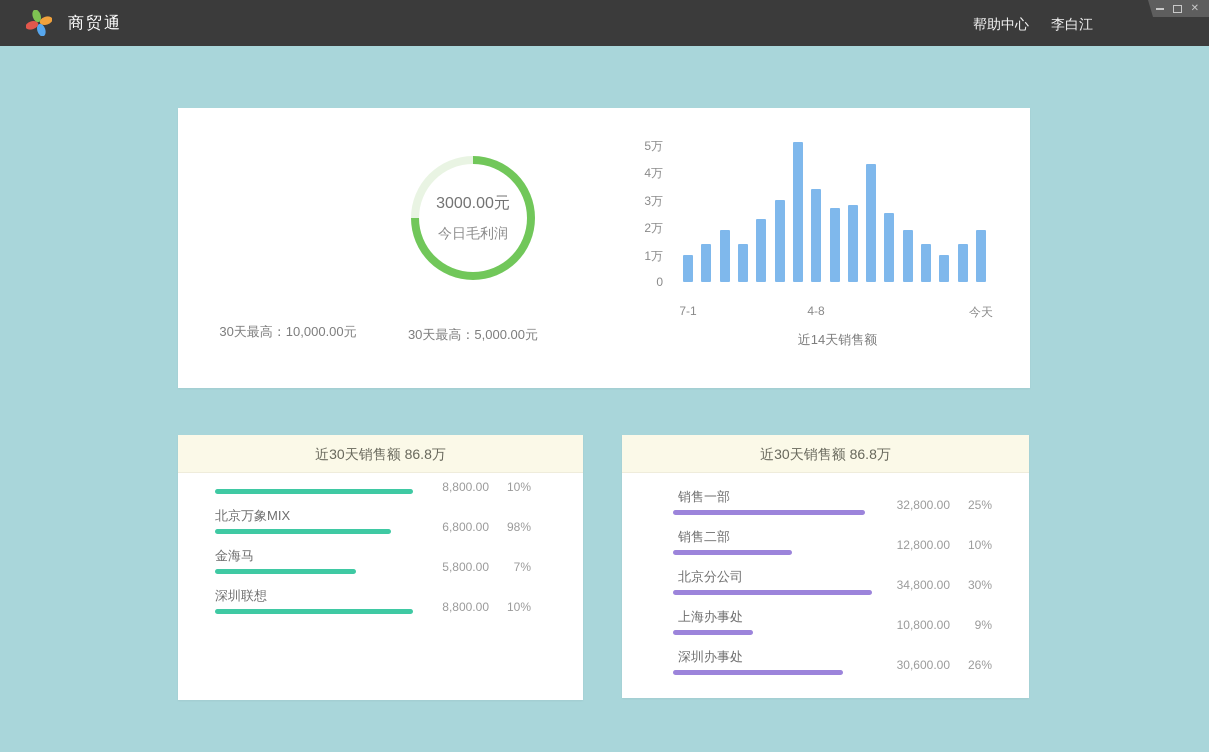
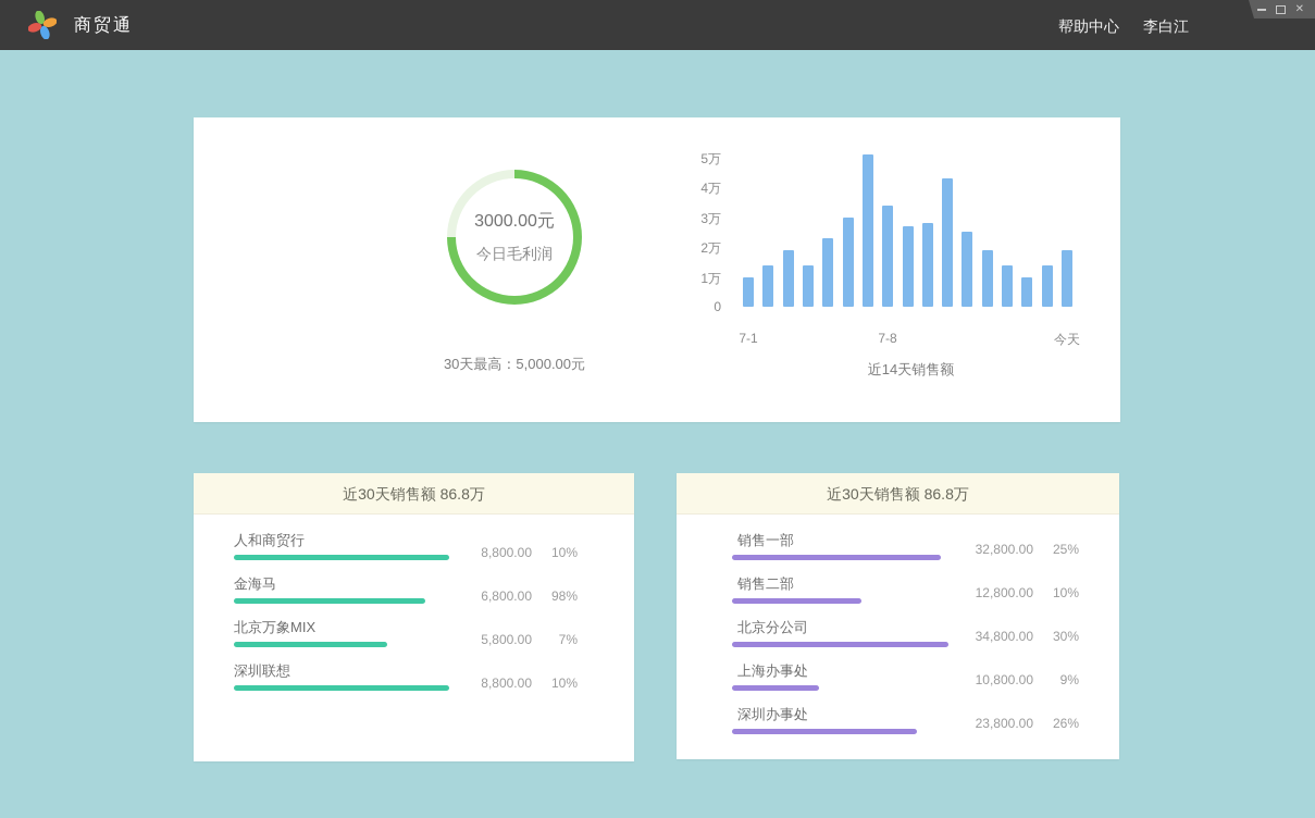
  商贸通
  帮助中心
  李白江
  ✕
- 30天最高：10,000.00元
  3000.00元
  今日毛利润
  30天最高：5,000.00元
  0
  1万
  2万
  3万
  4万
  5万
  7-1
- 4-8
+ 7-8
  今天
  近14天销售额
  近30天销售额 86.8万
+ 人和商贸行
  8,800.00
  10%
- 北京万象MIX
+ 金海马
  6,800.00
  98%
- 金海马
+ 北京万象MIX
  5,800.00
  7%
  深圳联想
  8,800.00
  10%
  近30天销售额 86.8万
  销售一部
  32,800.00
  25%
  销售二部
  12,800.00
  10%
  北京分公司
  34,800.00
  30%
  上海办事处
  10,800.00
  9%
  深圳办事处
- 30,600.00
+ 23,800.00
  26%
